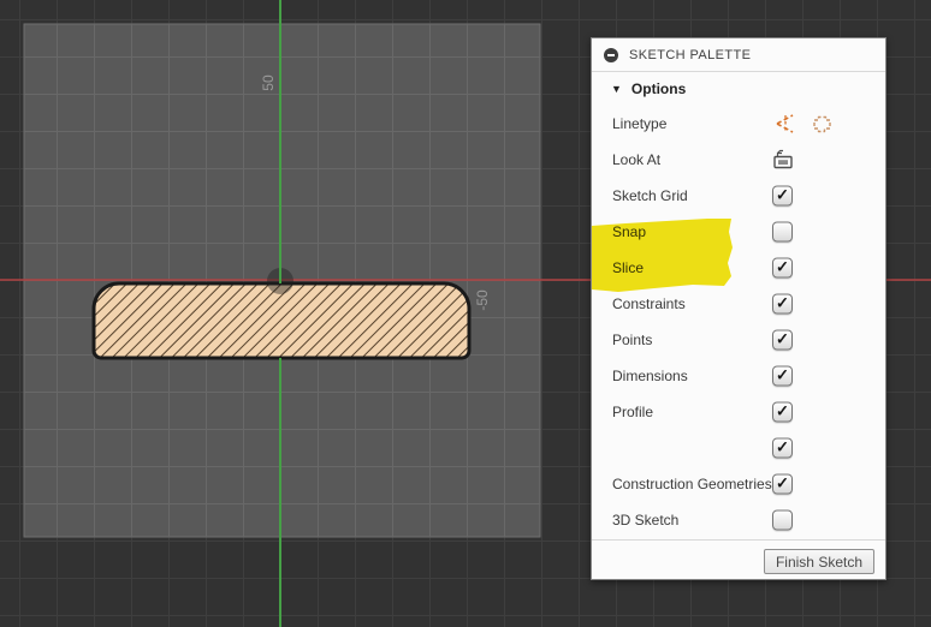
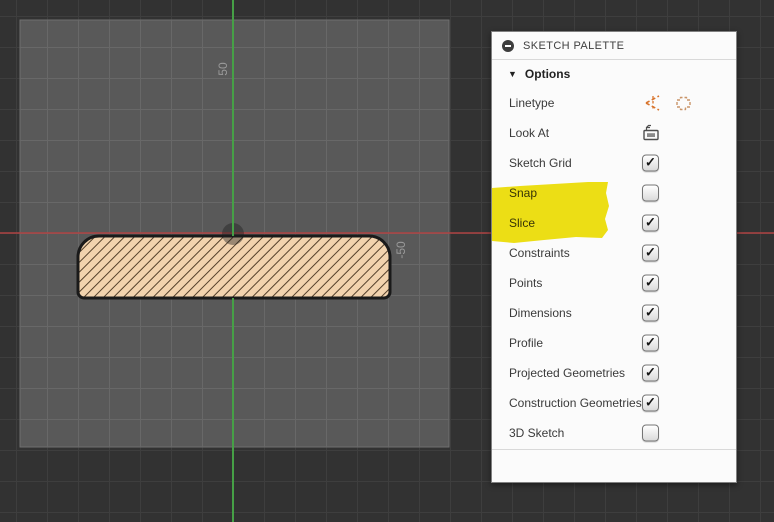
  SKETCH PALETTE
  ▼
  Options
  Linetype
  Look At
  Sketch Grid
  ✓
  ✓
  Constraints
  ✓
  Points
  ✓
  Dimensions
  ✓
  Profile
  ✓
+ Projected Geometries
  ✓
  Construction Geometries
  ✓
  3D Sketch
- Finish Sketch
